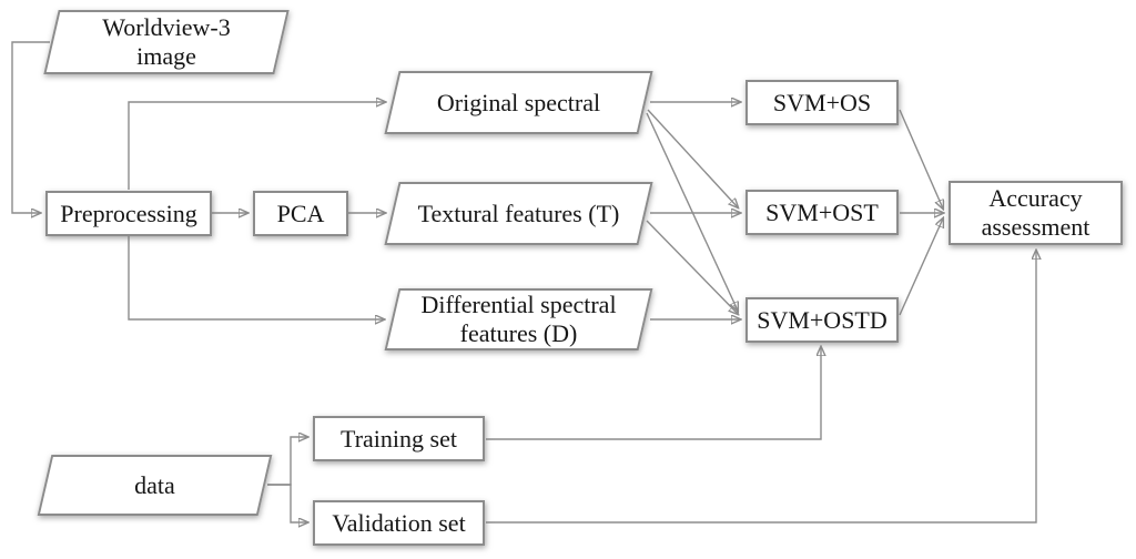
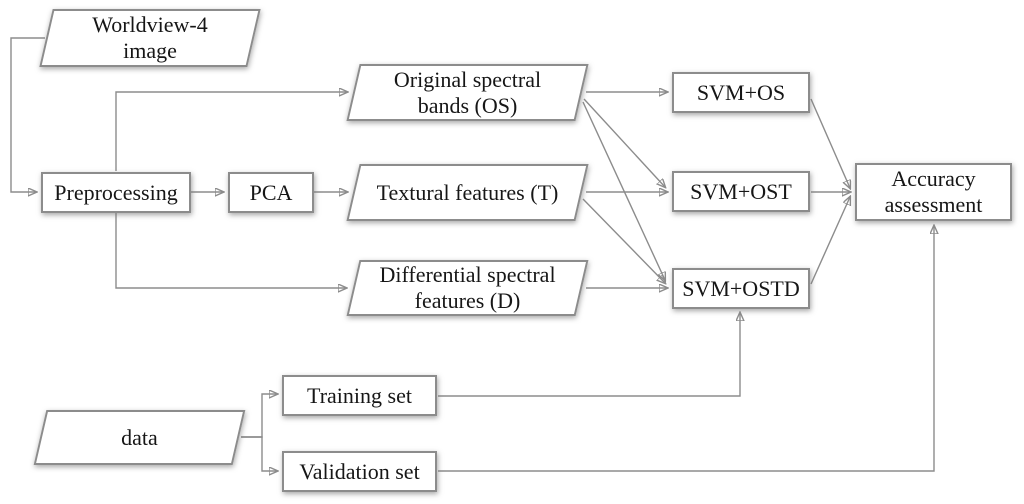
- Worldview-3
+ Worldview-4
  image
  Preprocessing
  PCA
  Original spectral
+ bands (OS)
  Textural features (T)
  Differential spectral
  features (D)
  SVM+OS
  SVM+OST
  SVM+OSTD
  Accuracy
  assessment
  data
  Training set
  Validation set
